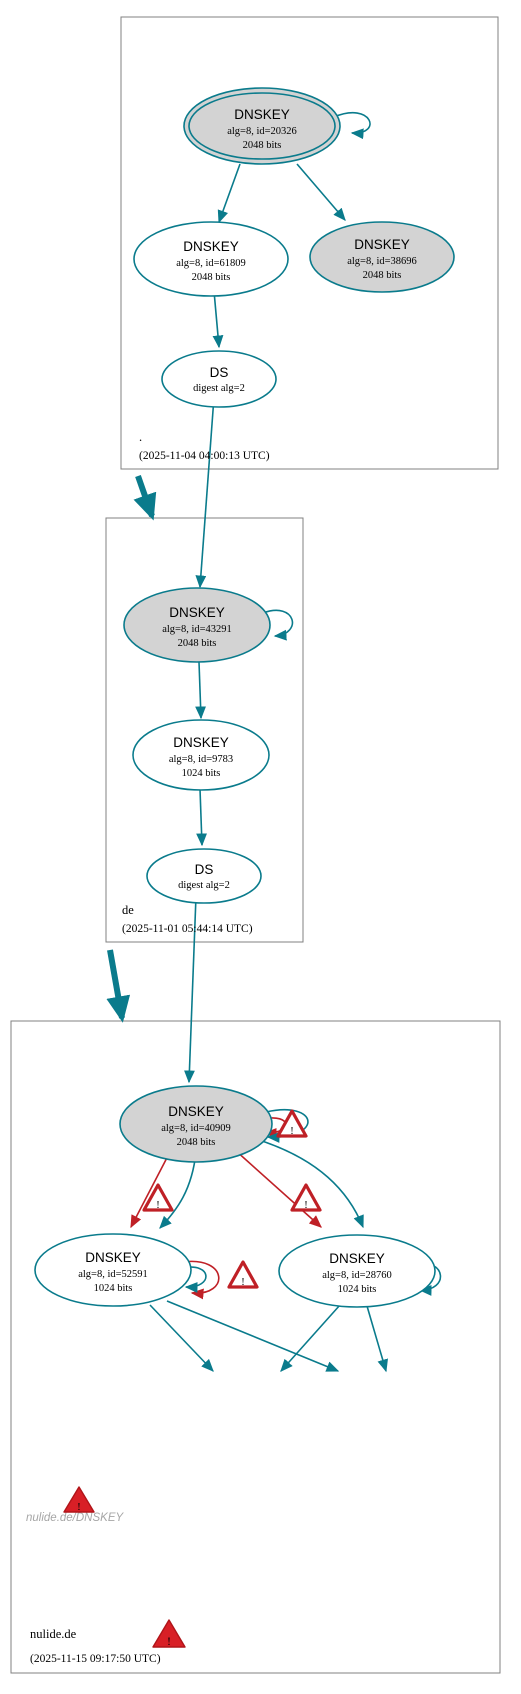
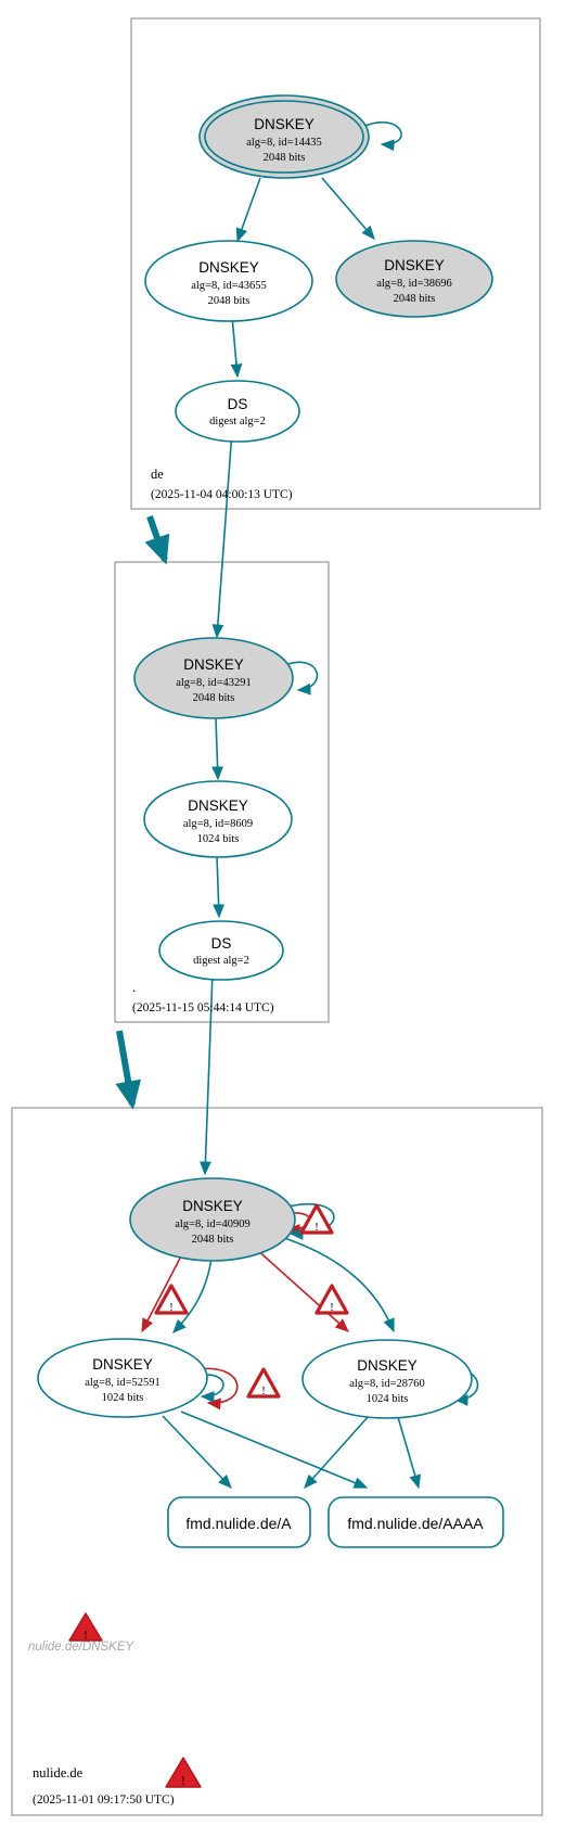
  DNSKEY
- alg=8, id=20326
+ alg=8, id=14435
  2048 bits
  DNSKEY
- alg=8, id=61809
+ alg=8, id=43655
  2048 bits
  DNSKEY
  alg=8, id=38696
  2048 bits
  DS
  digest alg=2
- .
+ de
  (2025-11-04 04:00:13 UTC)
  DNSKEY
  alg=8, id=43291
  2048 bits
  DNSKEY
- alg=8, id=9783
+ alg=8, id=8609
  1024 bits
  DS
  digest alg=2
- de
+ .
- (2025-11-01 05:44:14 UTC)
+ (2025-11-15 05:44:14 UTC)
  DNSKEY
  alg=8, id=40909
  2048 bits
  DNSKEY
  alg=8, id=52591
  1024 bits
  DNSKEY
  alg=8, id=28760
  1024 bits
+ fmd.nulide.de/A
+ fmd.nulide.de/AAAA
  nulide.de/DNSKEY
  nulide.de
- (2025-11-15 09:17:50 UTC)
+ (2025-11-01 09:17:50 UTC)
  !
  !
  !
  !
  !
  !
